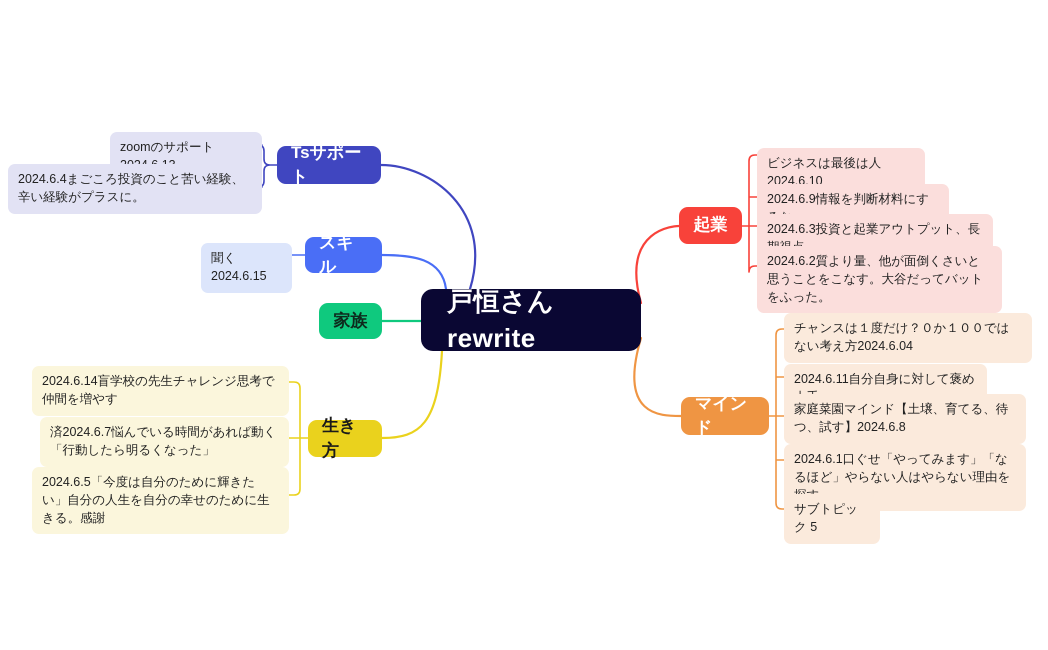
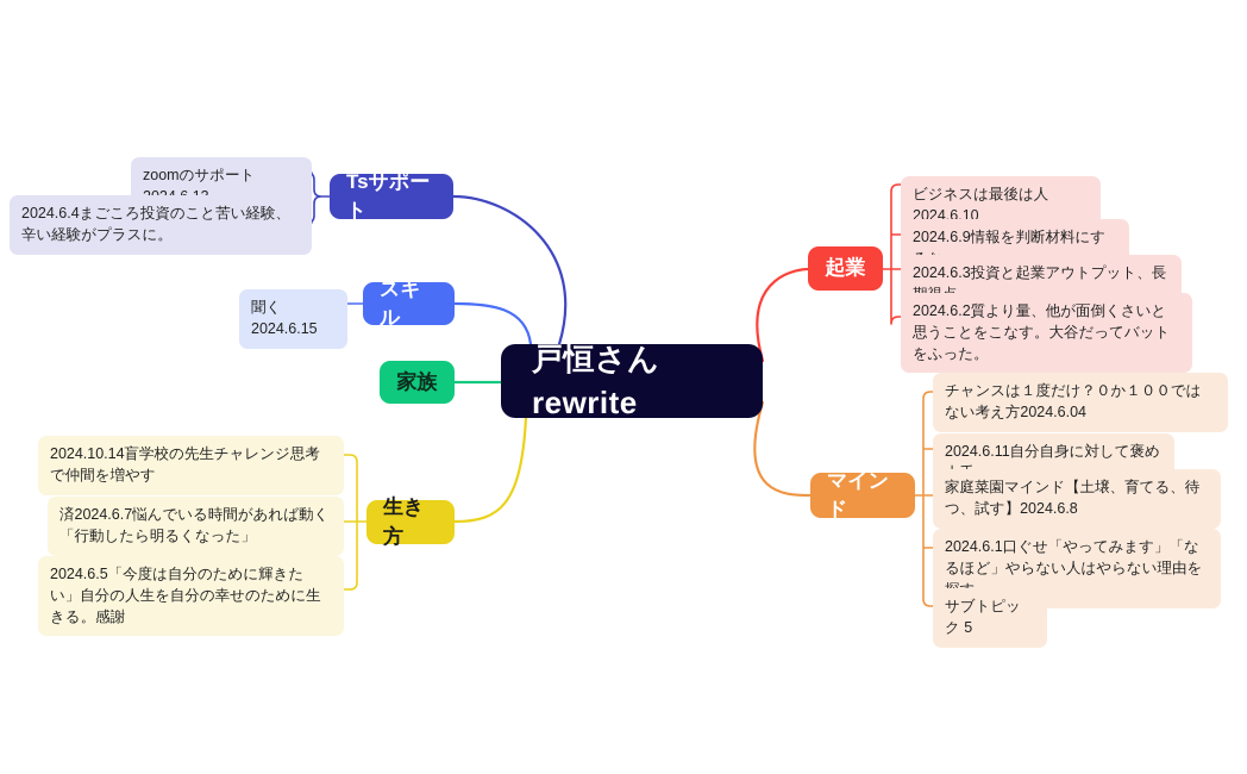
  戸恒さんrewrite
  Tsサポート
  2024.6.4まごころ投資のこと苦い経験、辛い経験がプラスに。
  スキル
  聞く2024.6.15
  家族
  生き方
- 2024.6.14盲学校の先生チャレンジ思考で仲間を増やす
+ 2024.10.14盲学校の先生チャレンジ思考で仲間を増やす
  済2024.6.7悩んでいる時間があれば動く「行動したら明るくなった」
  2024.6.5「今度は自分のために輝きたい」自分の人生を自分の幸せのために生きる。感謝
  起業
  ビジネスは最後は人2024.6.10
  2024.6.9情報を判断材料にす
  2024.6.3投資と起業アウトプット、長
  2024.6.2質より量、他が面倒くさいと思うことをこなす。大谷だってバットをふった。
  マインド
  チャンスは１度だけ？０か１００ではない考え方2024.6.04
  2024.6.11自分自身に対して褒め
  家庭菜園マインド【土壌、育てる、待つ、試す】2024.6.8
  2024.6.1口ぐせ「やってみます」「なるほど」やらない人はやらない理由を
  サブトピック 5
